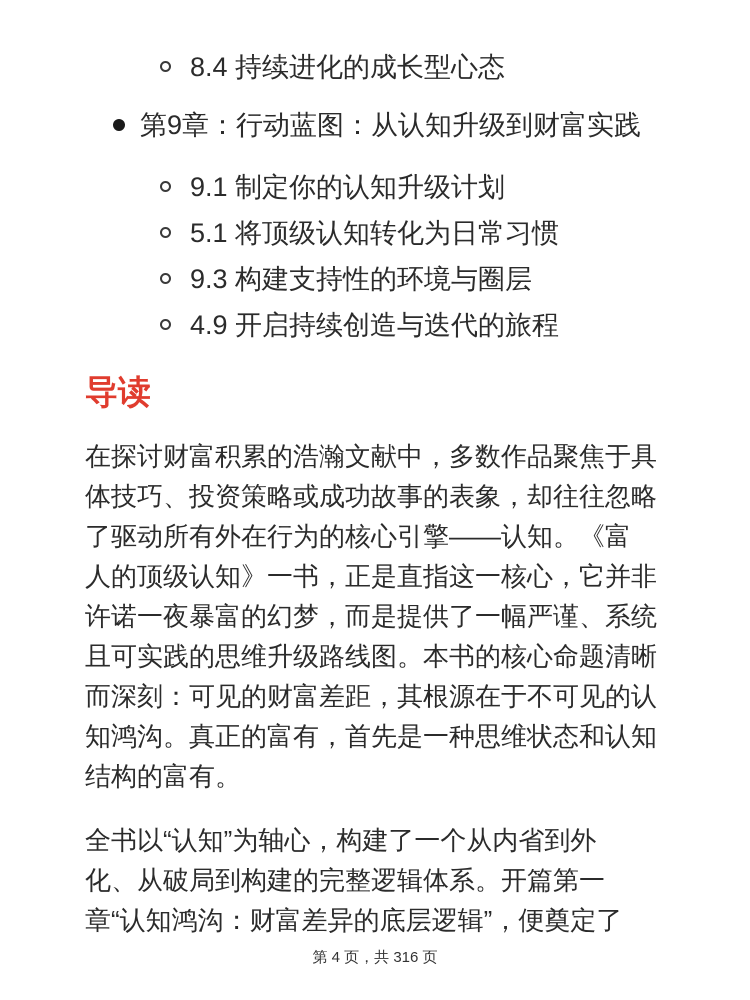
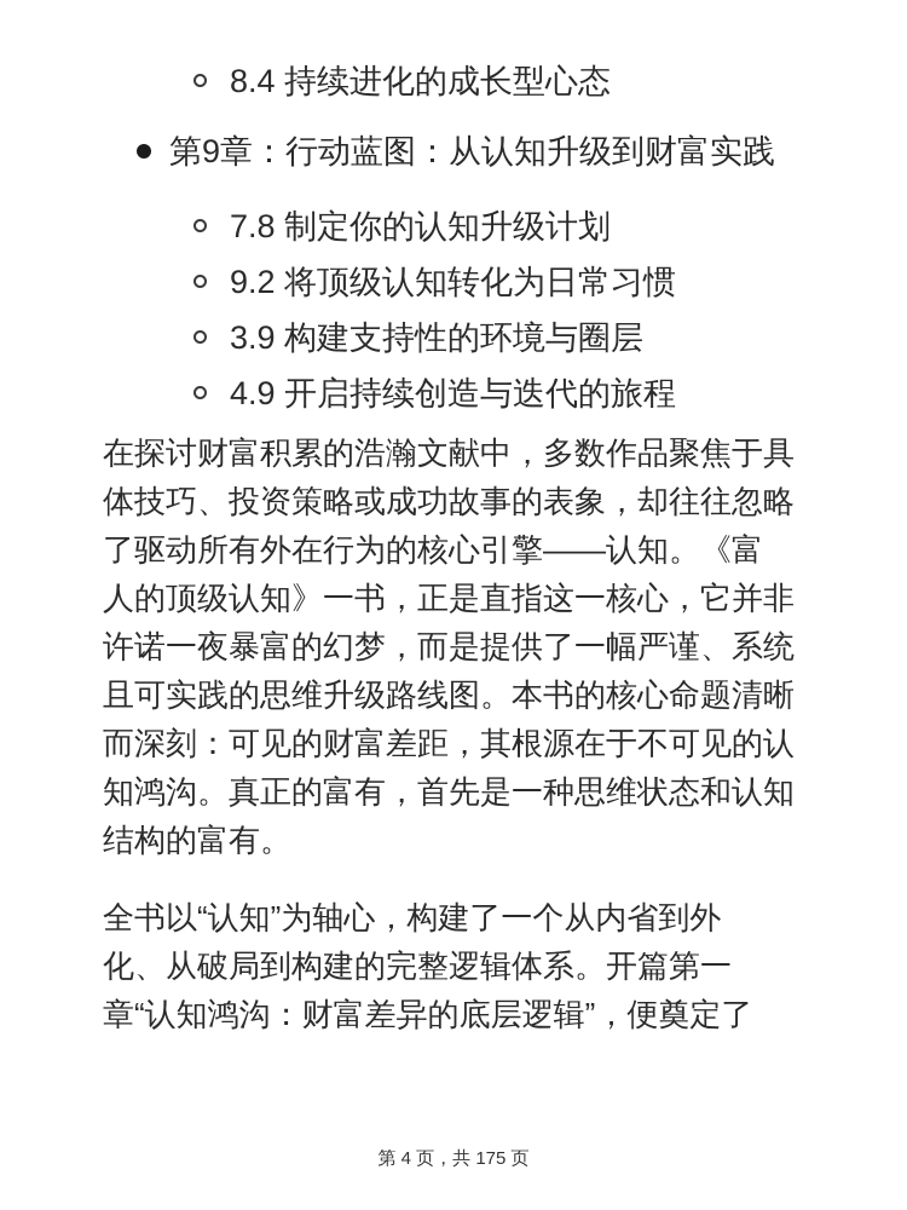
  8.4 持续进化的成长型心态
  第9章：行动蓝图：从认知升级到财富实践
- 9.1 制定你的认知升级计划
+ 7.8 制定你的认知升级计划
- 5.1 将顶级认知转化为日常习惯
+ 9.2 将顶级认知转化为日常习惯
- 9.3 构建支持性的环境与圈层
+ 3.9 构建支持性的环境与圈层
  4.9 开启持续创造与迭代的旅程
- 导读
  在探讨财富积累的浩瀚文献中，多数作品聚焦于具
  体技巧、投资策略或成功故事的表象，却往往忽略
  了驱动所有外在行为的核心引擎——认知。《富
  人的顶级认知》一书，正是直指这一核心，它并非
  许诺一夜暴富的幻梦，而是提供了一幅严谨、系统
  且可实践的思维升级路线图。本书的核心命题清晰
  而深刻：可见的财富差距，其根源在于不可见的认
  知鸿沟。真正的富有，首先是一种思维状态和认知
  结构的富有。
  全书以“认知”为轴心，构建了一个从内省到外
  化、从破局到构建的完整逻辑体系。开篇第一
  章“认知鸿沟：财富差异的底层逻辑”，便奠定了
- 第 4 页，共 316 页
+ 第 4 页，共 175 页
